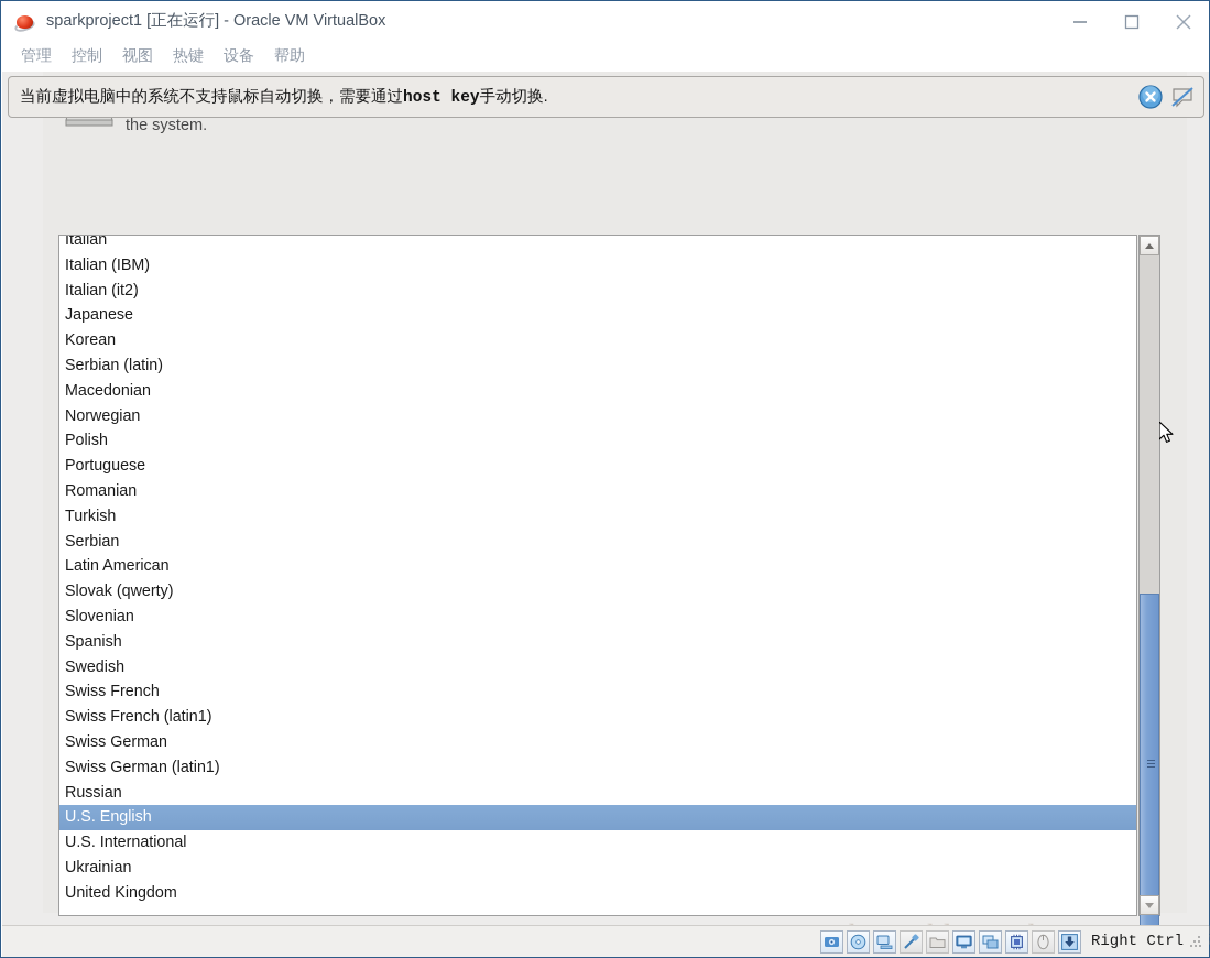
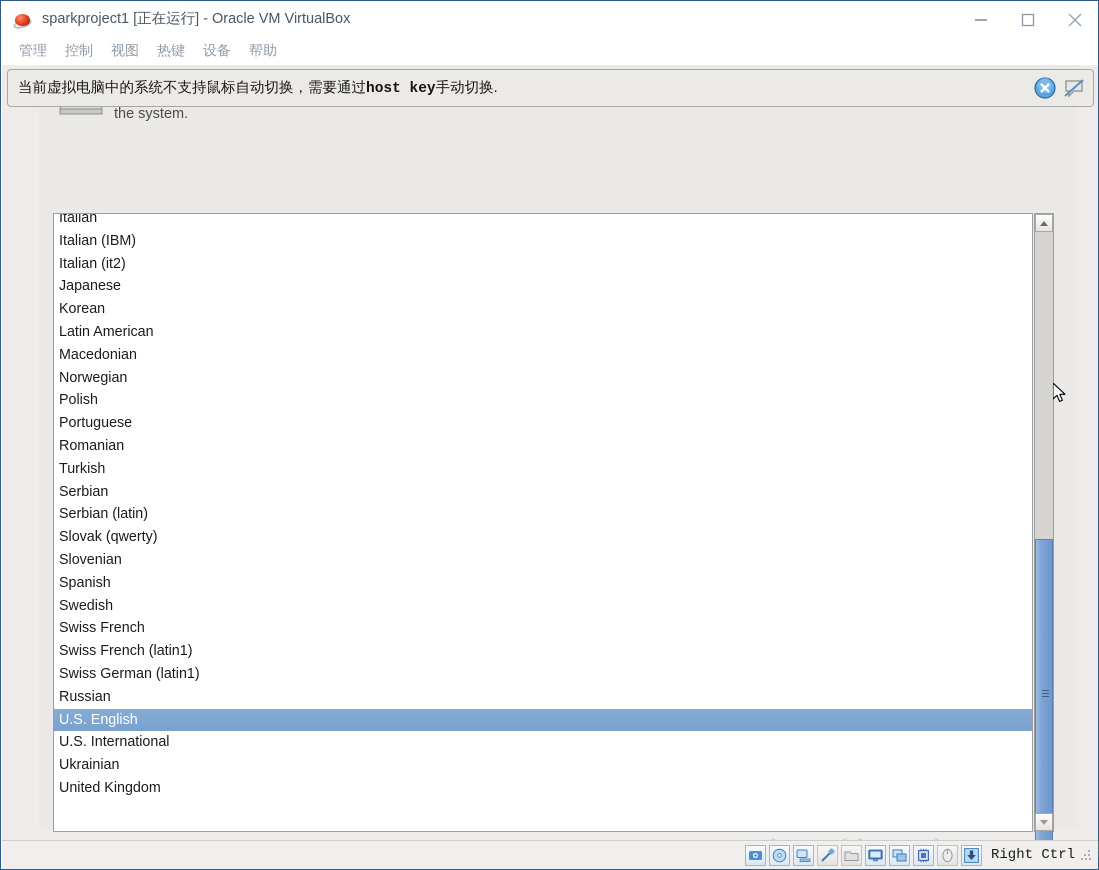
  sparkproject1 [正在运行] - Oracle VM VirtualBox
  管理
  控制
  视图
  热键
  设备
  帮助
  the system.
  Italian
  Italian (IBM)
  Italian (it2)
  Japanese
  Korean
- Serbian (latin)
+ Latin American
  Macedonian
  Norwegian
  Polish
  Portuguese
  Romanian
  Turkish
  Serbian
- Latin American
+ Serbian (latin)
  Slovak (qwerty)
  Slovenian
  Spanish
  Swedish
  Swiss French
  Swiss French (latin1)
- Swiss German
  Swiss German (latin1)
  Russian
  U.S. English
  U.S. International
  Ukrainian
  United Kingdom
  当前虚拟电脑中的系统不支持鼠标自动切换，需要通过host key手动切换.
  Right Ctrl
